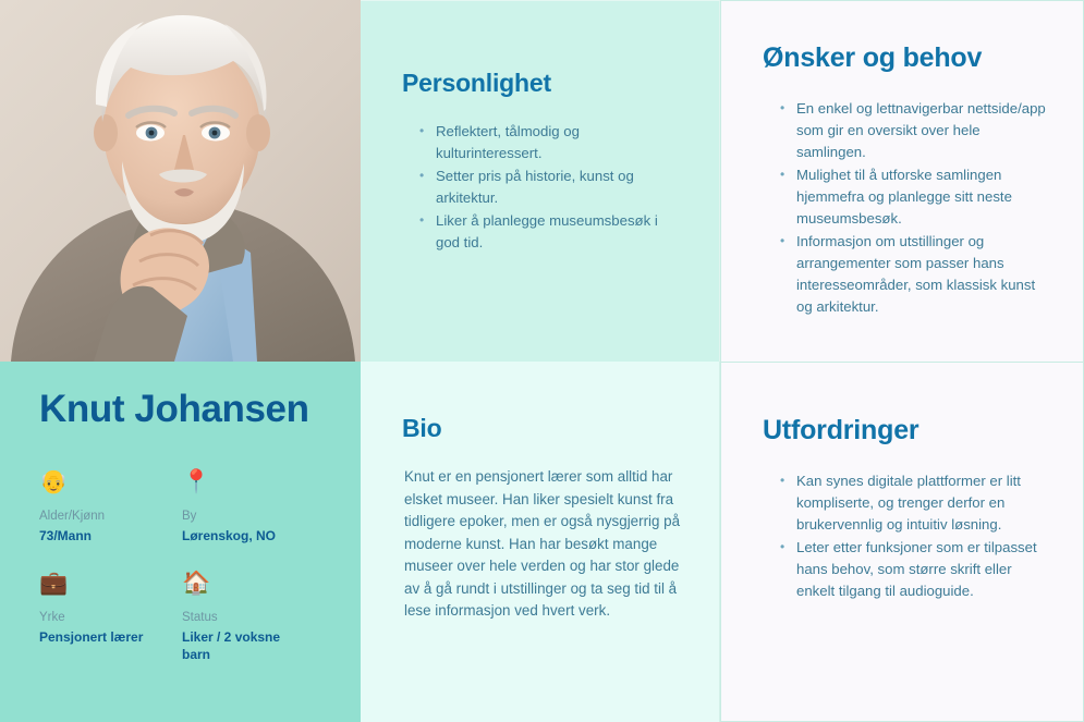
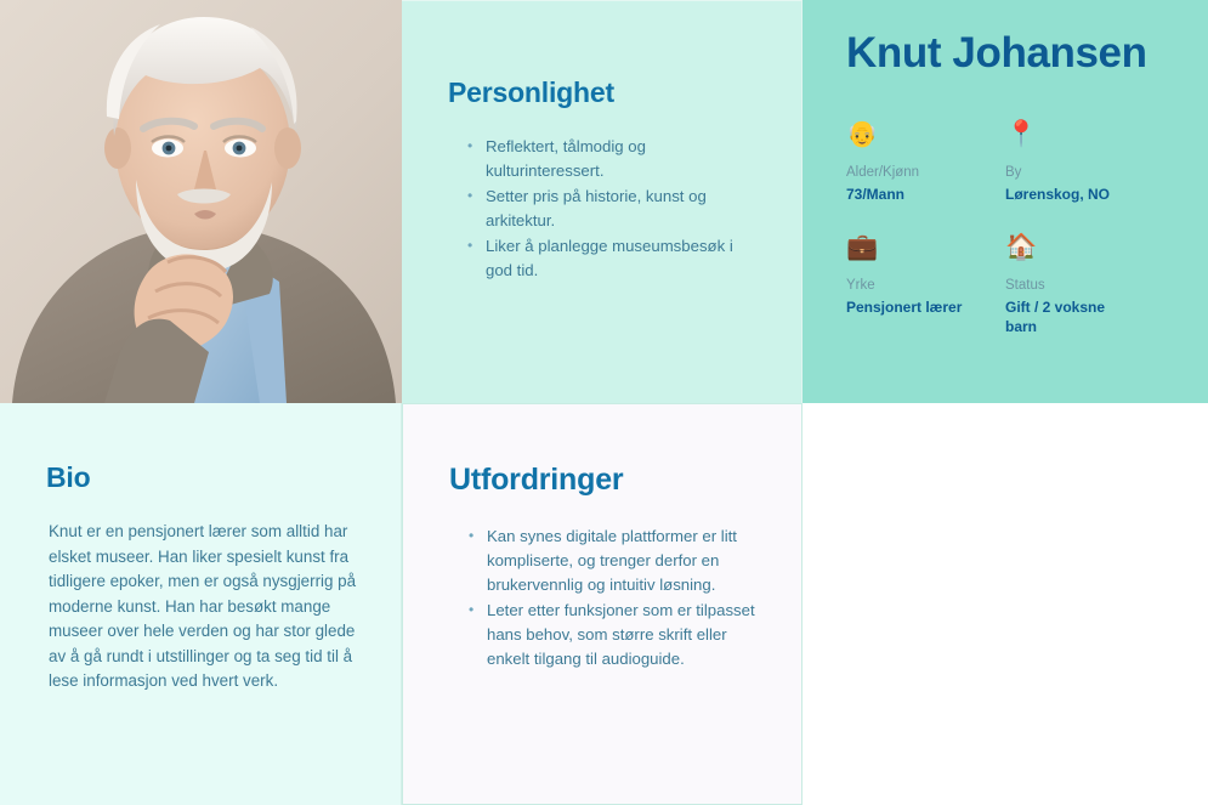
  Personlighet
  Reflektert, tålmodig og kulturinteressert.
  Setter pris på historie, kunst og arkitektur.
  Liker å planlegge museumsbesøk i god tid.
- Ønsker og behov
- En enkel og lettnavigerbar nettside/app som gir en oversikt over hele samlingen.
- Mulighet til å utforske samlingen hjemmefra og planlegge sitt neste museumsbesøk.
- Informasjon om utstillinger og arrangementer som passer hans interesseområder, som klassisk kunst og arkitektur.
  Knut Johansen
  👴
  Alder/Kjønn
  73/Mann
  📍
  By
  Lørenskog, NO
  💼
  Yrke
  Pensjonert lærer
  🏠
  Status
- Liker / 2 voksne barn
+ Gift / 2 voksne barn
  Bio
  Knut er en pensjonert lærer som alltid har elsket museer. Han liker spesielt kunst fra tidligere epoker, men er også nysgjerrig på moderne kunst. Han har besøkt mange museer over hele verden og har stor glede av å gå rundt i utstillinger og ta seg tid til å lese informasjon ved hvert verk.
  Utfordringer
  Kan synes digitale plattformer er litt kompliserte, og trenger derfor en brukervennlig og intuitiv løsning.
  Leter etter funksjoner som er tilpasset hans behov, som større skrift eller enkelt tilgang til audioguide.
